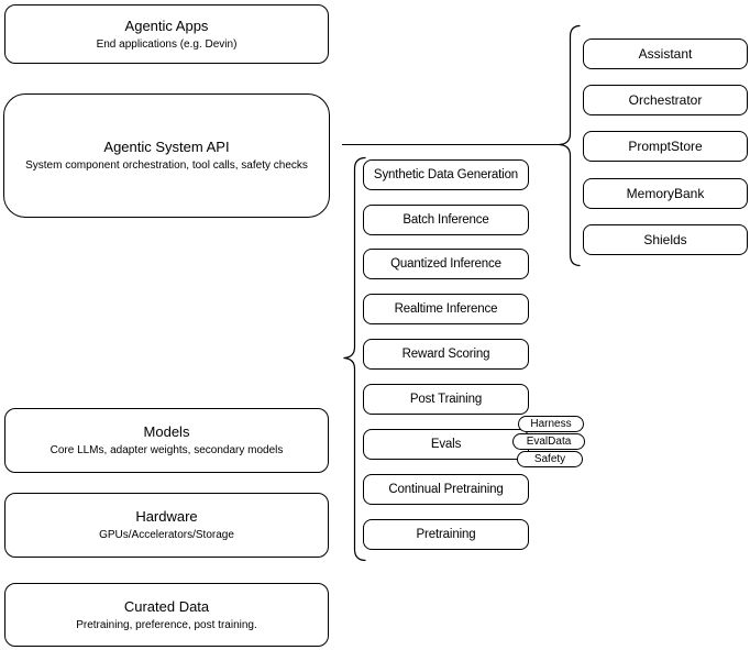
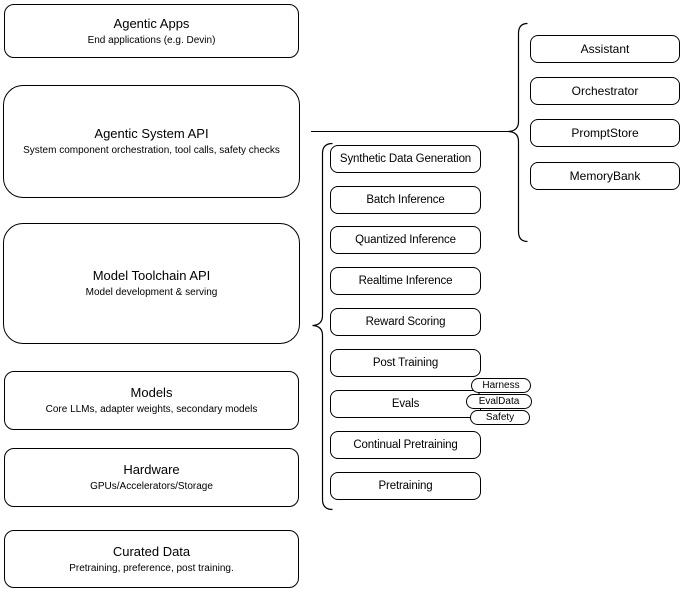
  Agentic Apps
  End applications (e.g. Devin)
  Agentic System API
  System component orchestration, tool calls, safety checks
+ Model Toolchain API
+ Model development & serving
  Models
  Core LLMs, adapter weights, secondary models
  Hardware
  GPUs/Accelerators/Storage
  Curated Data
  Pretraining, preference, post training.
  Synthetic Data Generation
  Batch Inference
  Quantized Inference
  Realtime Inference
  Reward Scoring
  Post Training
  Evals
  Continual Pretraining
  Pretraining
  Harness
  EvalData
  Safety
  Assistant
  Orchestrator
  PromptStore
  MemoryBank
- Shields
